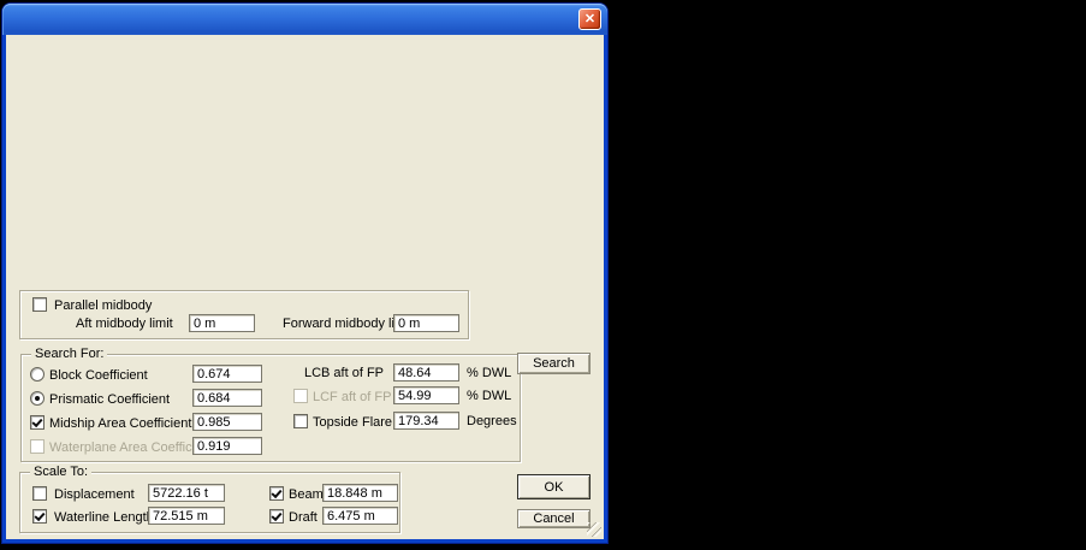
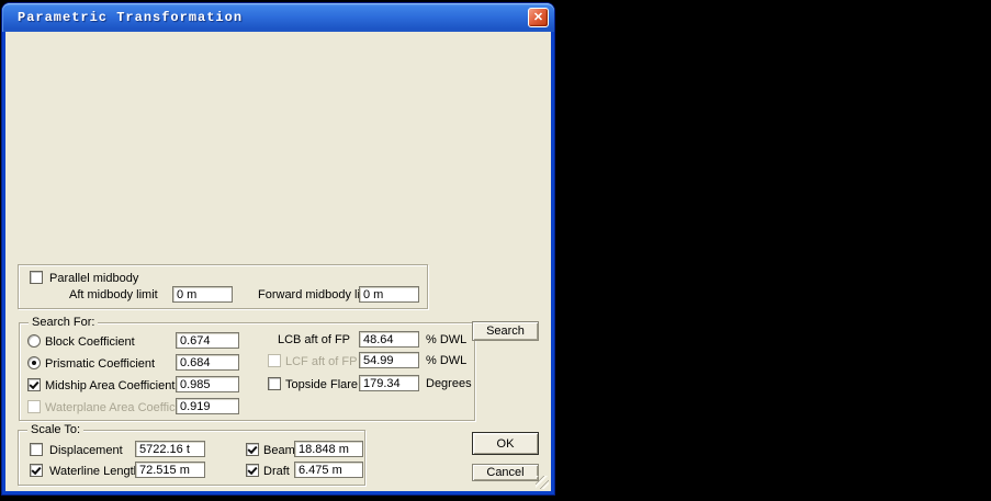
+ Parametric Transformation
  ✕
  Parallel midbody
  Aft midbody limit
  0 m
  Forward midbody l
  0 m
  Search For:
  Block Coefficient
  0.674
  Prismatic Coefficient
  0.684
  Midship Area Coefficient
  0.985
  Waterplane Area Coeffic
  0.919
  LCB aft of FP
  48.64
  % DWL
  LCF aft of FP
  54.99
  % DWL
  Topside Flare
  179.34
  Degrees
  Search
  Scale To:
  Displacement
  5722.16 t
  Waterline Lengt
  72.515 m
  Beam
  18.848 m
  Draft
  6.475 m
  OK
  Cancel
